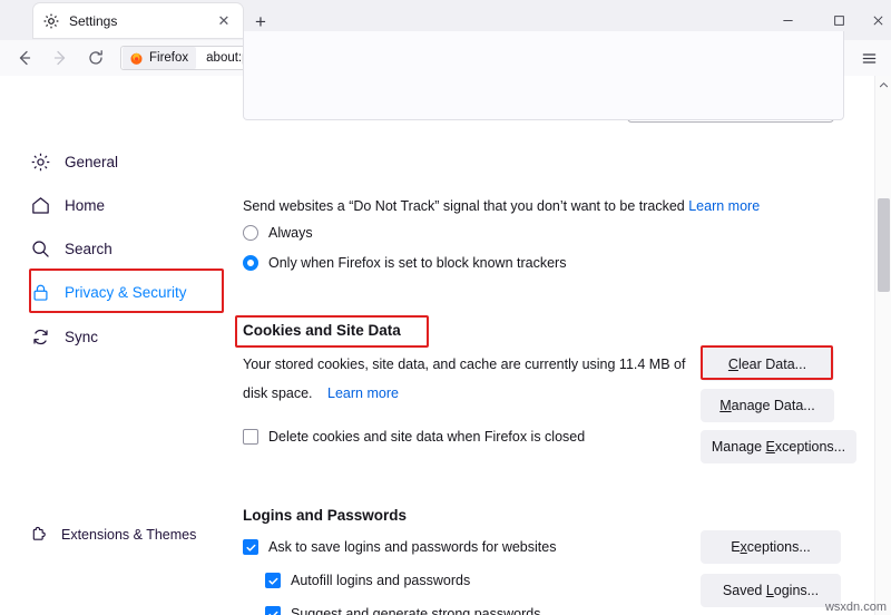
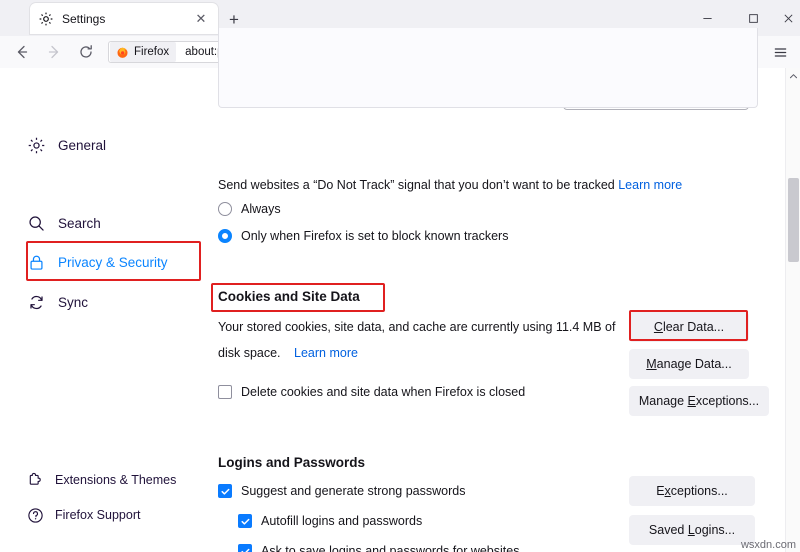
  Settings
  ✕
  +
  Firefox
  General
- Home
  Search
  Privacy & Security
  Sync
  Extensions & Themes
+ Firefox Support
  Send websites a “Do Not Track” signal that you don’t want to be tracked Learn more
  Always
  Only when Firefox is set to block known trackers
  Cookies and Site Data
  Your stored cookies, site data, and cache are currently using 11.4 MB of
  disk space. Learn more
  Delete cookies and site data when Firefox is closed
  Clear Data...
  Manage Data...
  Manage Exceptions...
  Logins and Passwords
- Ask to save logins and passwords for websites
+ Suggest and generate strong passwords
  Autofill logins and passwords
- Suggest and generate strong passwords
+ Ask to save logins and passwords for websites
  Exceptions...
  Saved Logins...
  wsxdn.com
